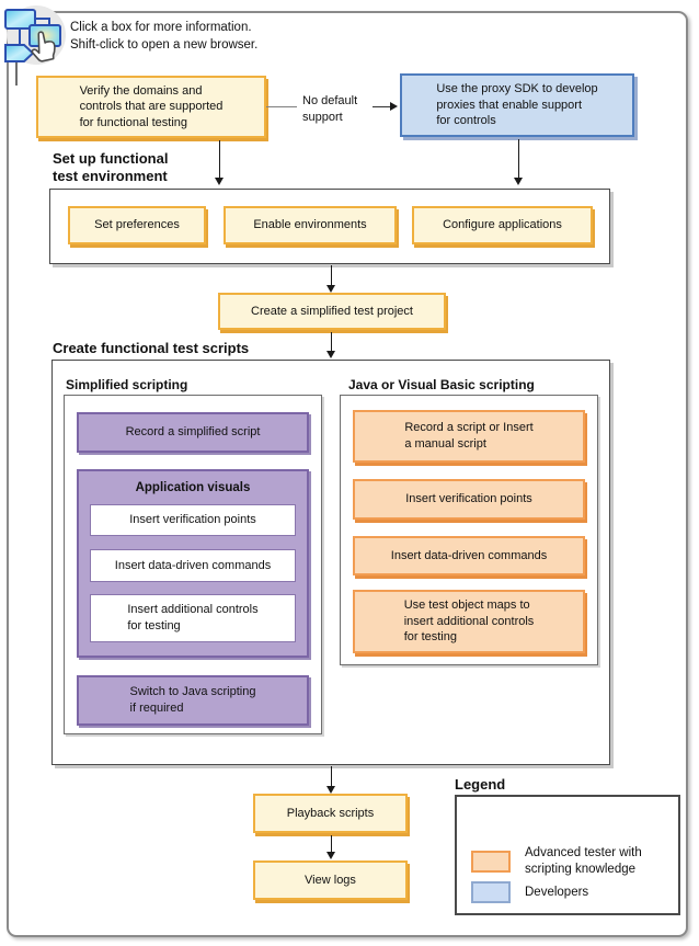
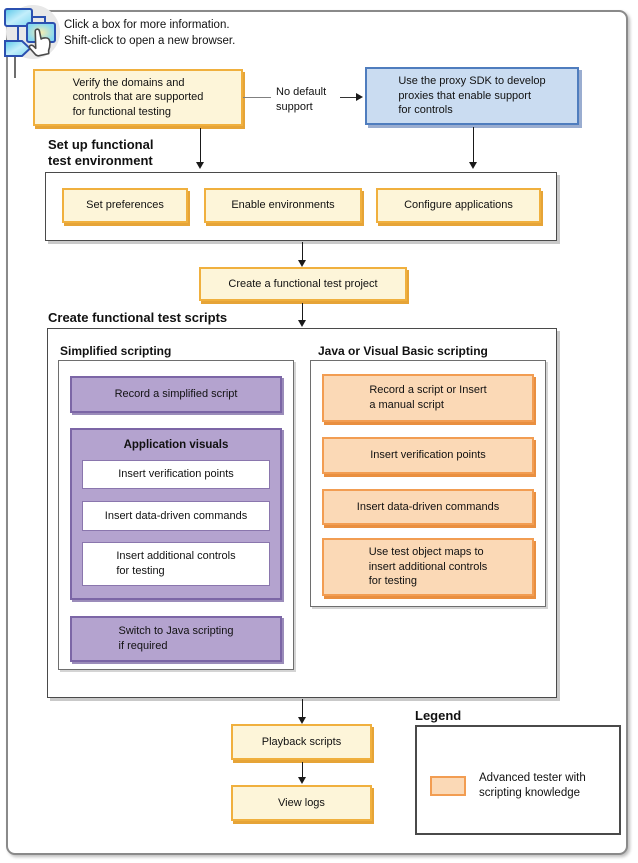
  Click a box for more information.
  Shift-click to open a new browser.
  Verify the domains and
  controls that are supported
  for functional testing
  No default
  support
  Use the proxy SDK to develop
  proxies that enable support
  for controls
  Set up functional
  test environment
  Set preferences
  Enable environments
  Configure applications
- Create a simplified test project
+ Create a functional test project
  Create functional test scripts
  Simplified scripting
  Record a simplified script
  Application visuals
  Insert verification points
  Insert data-driven commands
  Insert additional controls
  for testing
  Switch to Java scripting
  if required
  Java or Visual Basic scripting
  Record a script or Insert
  a manual script
  Insert verification points
  Insert data-driven commands
  Use test object maps to
  insert additional controls
  for testing
  Playback scripts
  View logs
  Legend
  Advanced tester with
  scripting knowledge
- Developers
